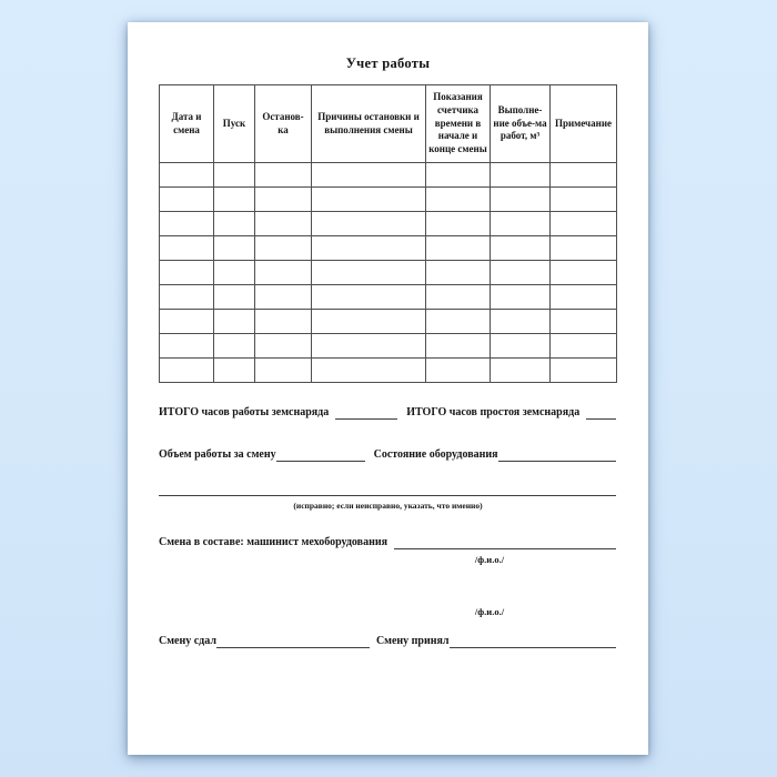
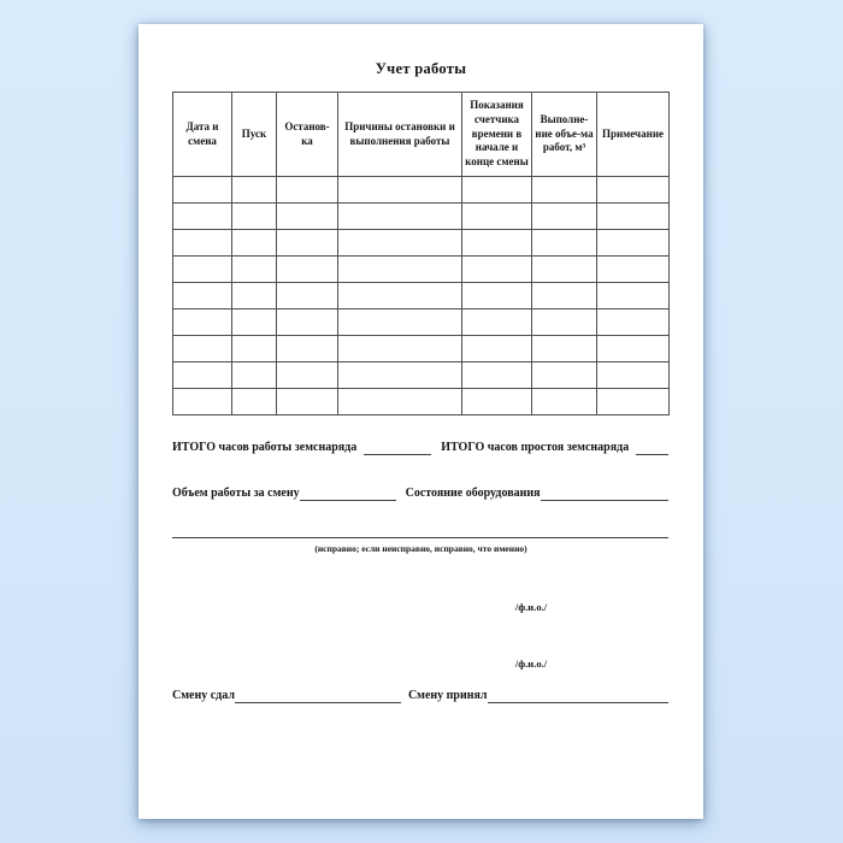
  Учет работы
- Дата и смена	Пуск	Останов-ка	Причины остановки и выполнения смены	Показания счетчика времени в начале и конце смены	Выполне-ние объе-ма работ, м³	Примечание
+ Дата и смена	Пуск	Останов-ка	Причины остановки и выполнения работы	Показания счетчика времени в начале и конце смены	Выполне-ние объе-ма работ, м³	Примечание
  ИТОГО часов работы земснаряда
  ИТОГО часов простоя земснаряда
  Объем работы за смену
  Состояние оборудования
- (исправно; если неисправно, указать, что именно)
+ (исправно; если неисправно, исправно, что именно)
- Смена в составе: машинист мехоборудования
  /ф.и.о./
  /ф.и.о./
  Смену сдал
  Смену принял
